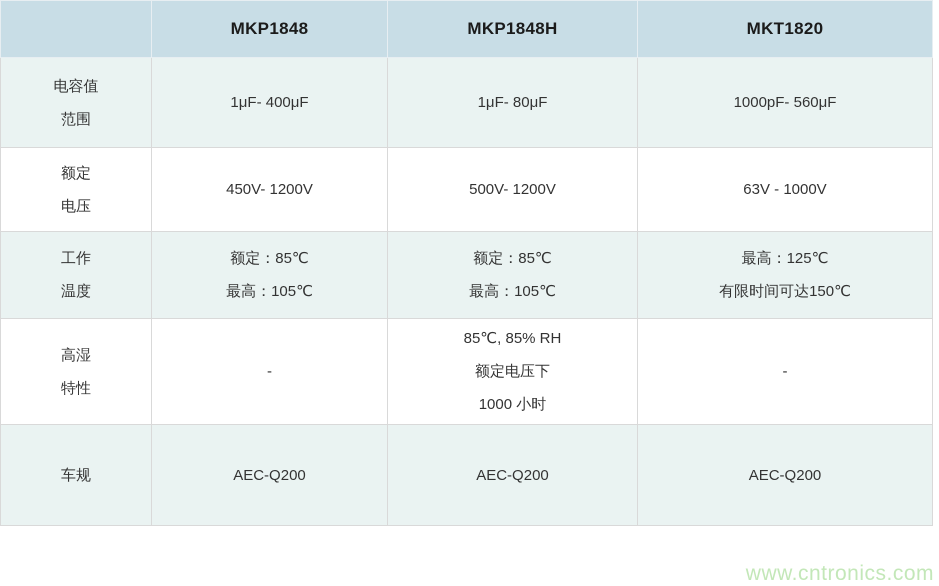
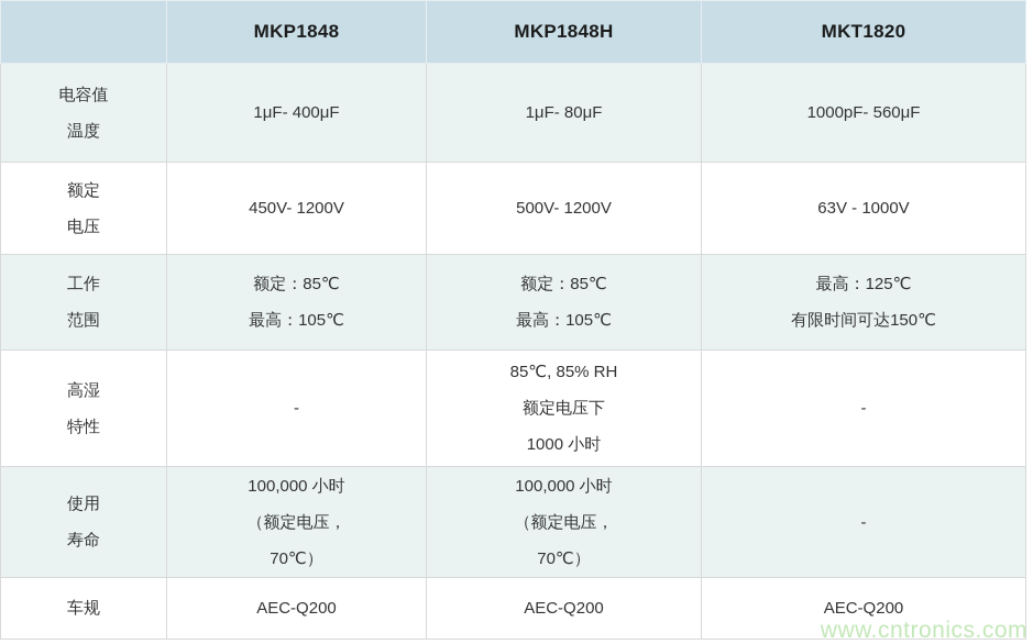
  	MKP1848	MKP1848H	MKT1820
- 电容值范围	1μF- 400μF	1μF- 80μF	1000pF- 560μF
+ 电容值温度	1μF- 400μF	1μF- 80μF	1000pF- 560μF
  额定电压	450V- 1200V	500V- 1200V	63V - 1000V
- 工作温度	额定：85℃最高：105℃	额定：85℃最高：105℃	最高：125℃有限时间可达150℃
+ 工作范围	额定：85℃最高：105℃	额定：85℃最高：105℃	最高：125℃有限时间可达150℃
  高湿特性	-	85℃, 85% RH额定电压下1000 小时	-
+ 使用寿命	100,000 小时（额定电压，70℃）	100,000 小时（额定电压，70℃）	-
  车规	AEC-Q200	AEC-Q200	AEC-Q200
  www.cntronics.com
